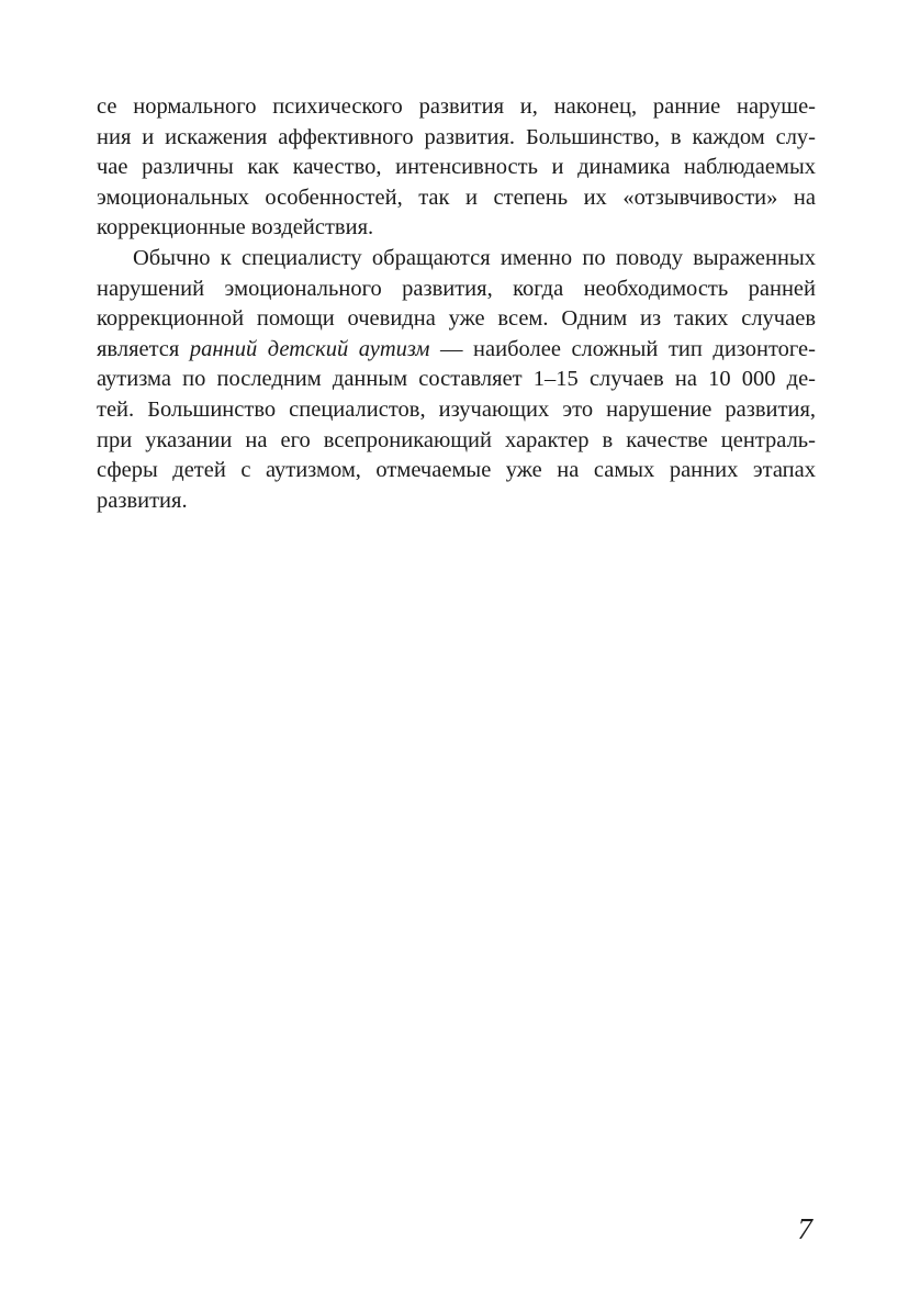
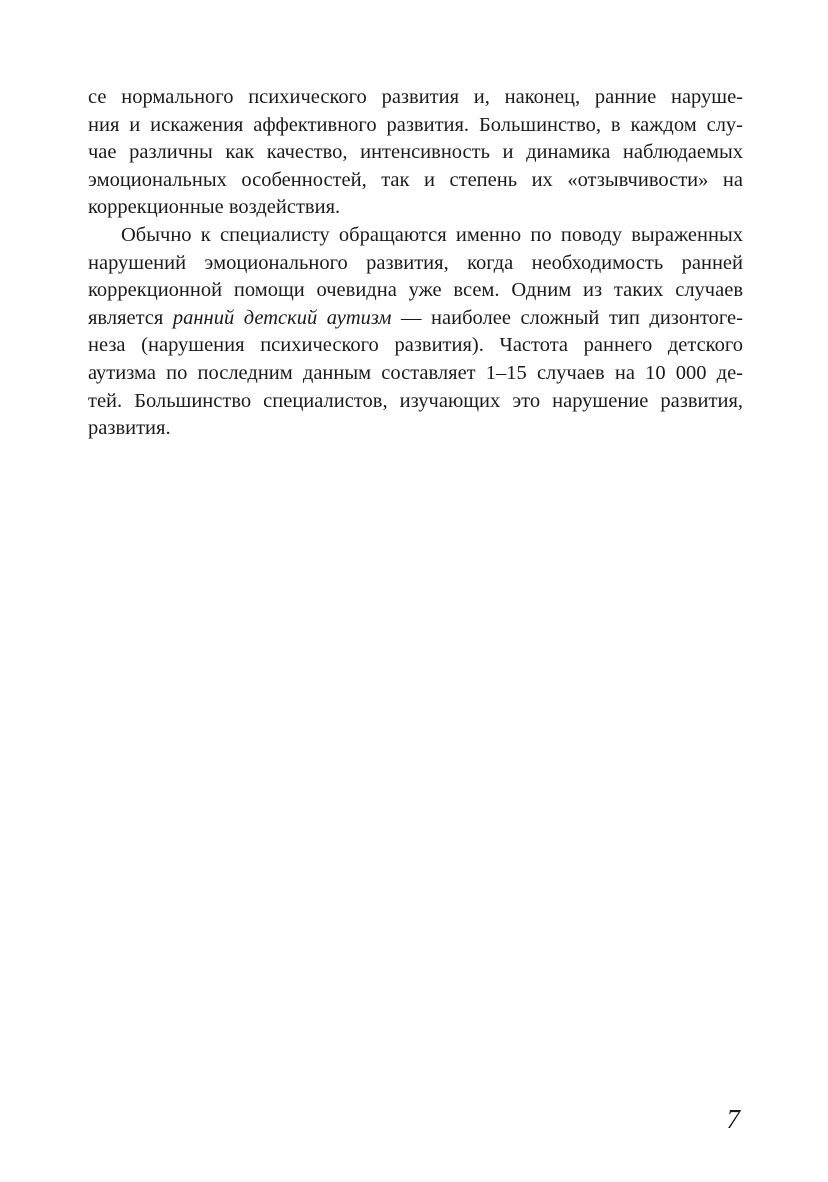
  се нормального психического развития и, наконец, ранние наруше-
  ния и искажения аффективного развития. Большинство, в каждом слу-
  чае различны как качество, интенсивность и динамика наблюдаемых
  эмоциональных особенностей, так и степень их «отзывчивости» на
  коррекционные воздействия.
  Обычно к специалисту обращаются именно по поводу выраженных
  нарушений эмоционального развития, когда необходимость ранней
  коррекционной помощи очевидна уже всем. Одним из таких случаев
  является ранний детский аутизм — наиболее сложный тип дизонтоге-
+ неза (нарушения психического развития). Частота раннего детского
  аутизма по последним данным составляет 1–15 случаев на 10 000 де-
  тей. Большинство специалистов, изучающих это нарушение развития,
- при указании на его всепроникающий характер в качестве централь-
- сферы детей с аутизмом, отмечаемые уже на самых ранних этапах
  развития.
  7
